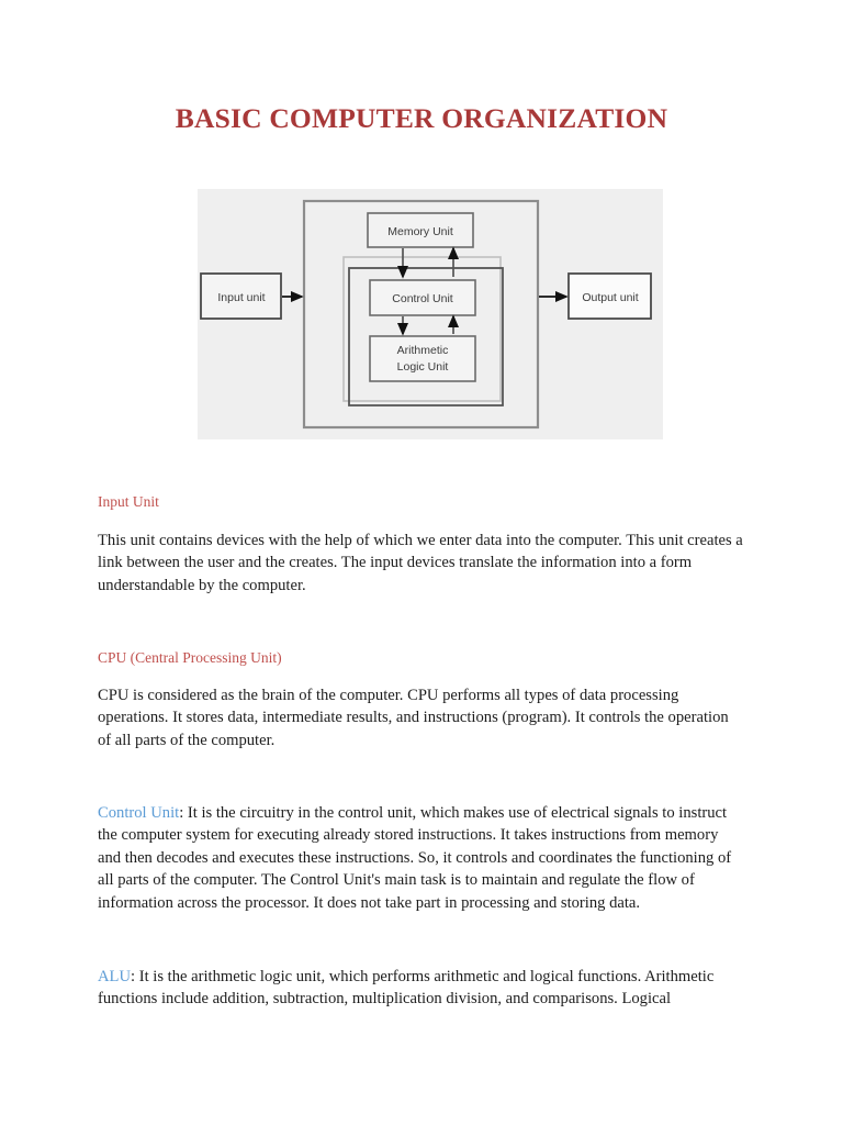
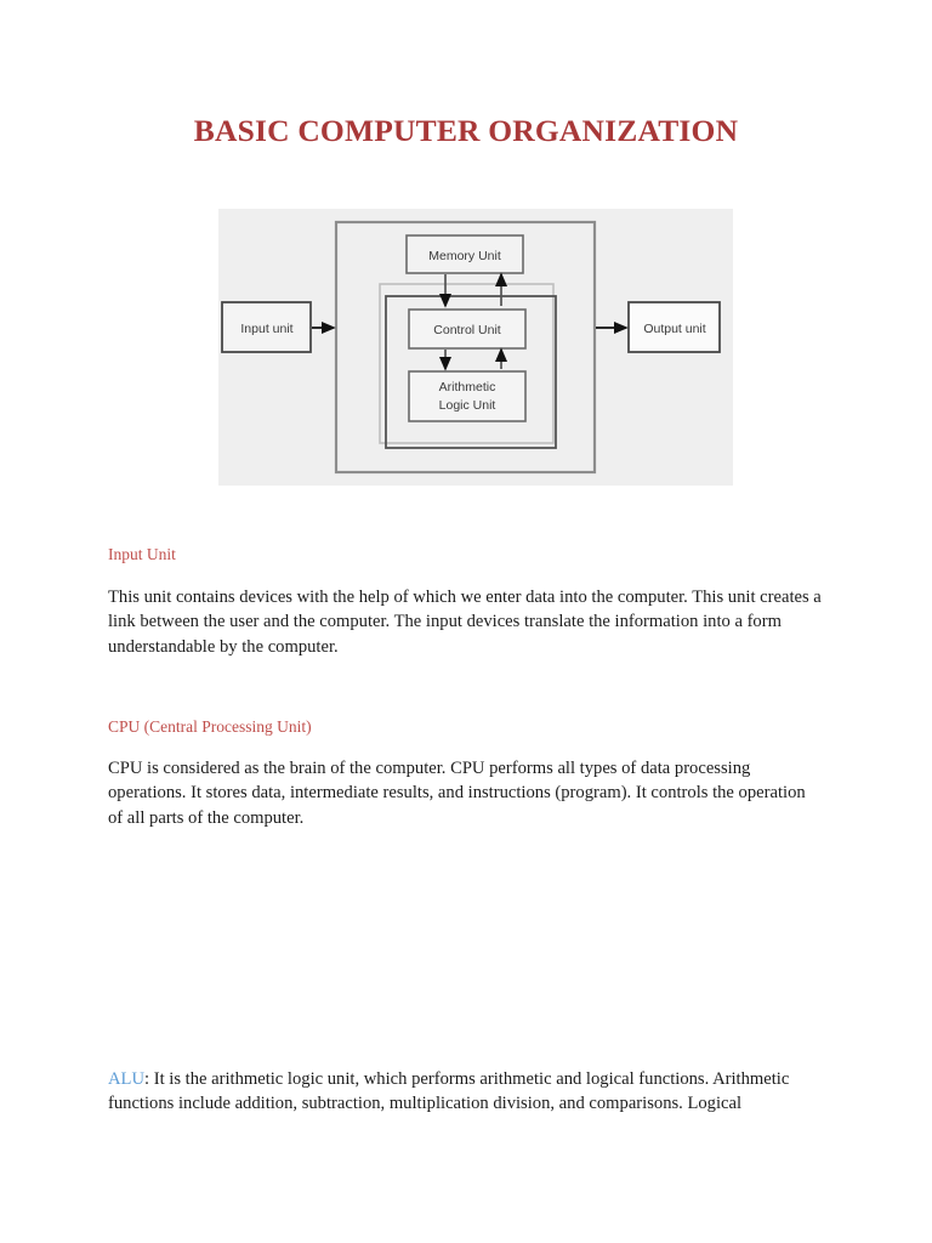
  BASIC COMPUTER ORGANIZATION
  Memory Unit
  Control Unit
  Arithmetic
  Logic Unit
  Input unit
  Output unit
  Input Unit
- This unit contains devices with the help of which we enter data into the computer. This unit creates a link between the user and the creates. The input devices translate the information into a form understandable by the computer.
+ This unit contains devices with the help of which we enter data into the computer. This unit creates a link between the user and the computer. The input devices translate the information into a form understandable by the computer.
  CPU (Central Processing Unit)
  CPU is considered as the brain of the computer. CPU performs all types of data processing operations. It stores data, intermediate results, and instructions (program). It controls the operation of all parts of the computer.
- Control Unit: It is the circuitry in the control unit, which makes use of electrical signals to instruct the computer system for executing already stored instructions. It takes instructions from memory and then decodes and executes these instructions. So, it controls and coordinates the functioning of all parts of the computer. The Control Unit's main task is to maintain and regulate the flow of information across the processor. It does not take part in processing and storing data.
  ALU: It is the arithmetic logic unit, which performs arithmetic and logical functions. Arithmetic functions include addition, subtraction, multiplication division, and comparisons. Logical
